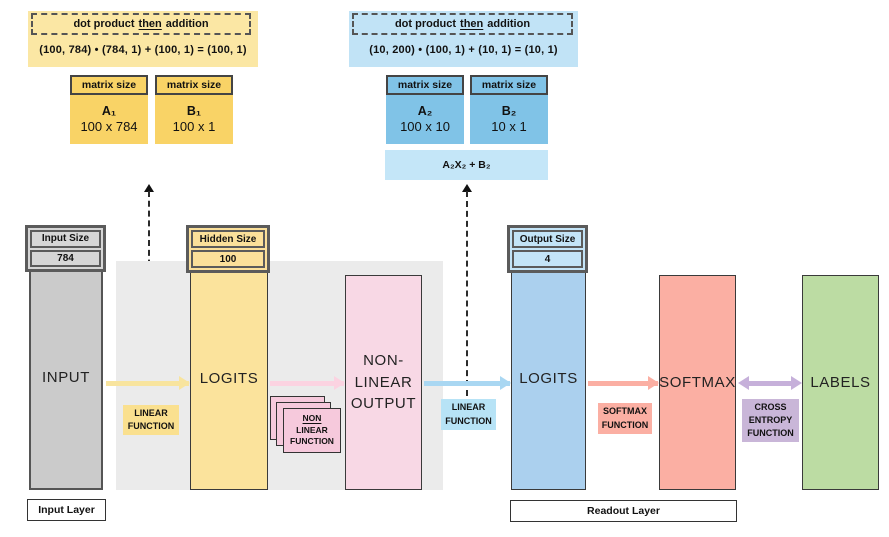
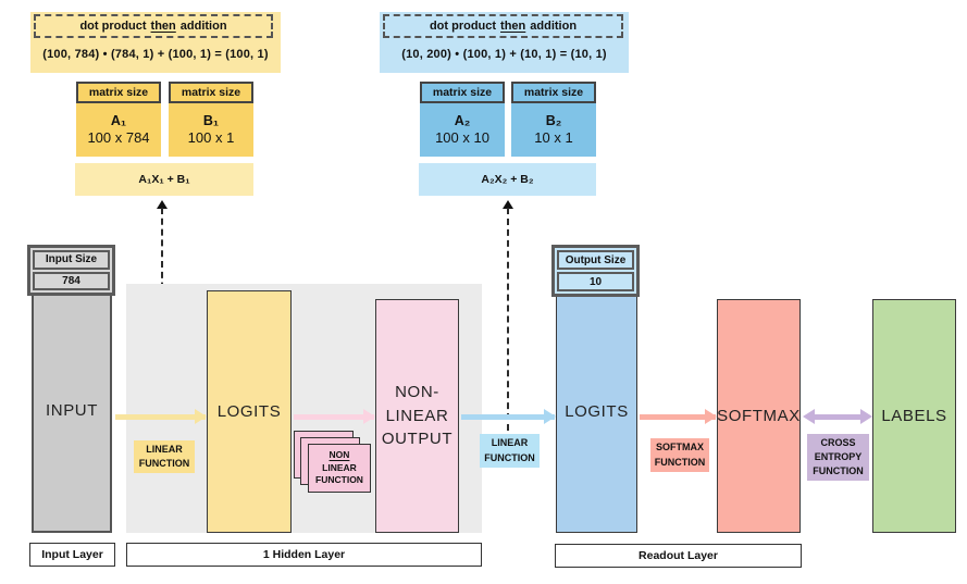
  dot product
  then
  addition
  (100, 784) • (784, 1) + (100, 1) = (100, 1)
  matrix size
  A₁
  100 x 784
  matrix size
  B₁
  100 x 1
+ A₁X₁ + B₁
  dot product
  then
  addition
  (10, 200) • (100, 1) + (10, 1) = (10, 1)
  matrix size
  A₂
  100 x 10
  matrix size
  B₂
  10 x 1
  A₂X₂ + B₂
  INPUT
  LOGITS
  NON-
  LINEAR
  OUTPUT
  LOGITS
  SOFTMAX
  LABELS
  Input Size
  784
- Hidden Size
- 100
  Output Size
- 4
+ 10
  LINEAR
  FUNCTION
  NON
  LINEAR
  FUNCTION
  LINEAR
  FUNCTION
  SOFTMAX
  FUNCTION
  CROSS
  ENTROPY
  FUNCTION
  Input Layer
+ 1 Hidden Layer
  Readout Layer
